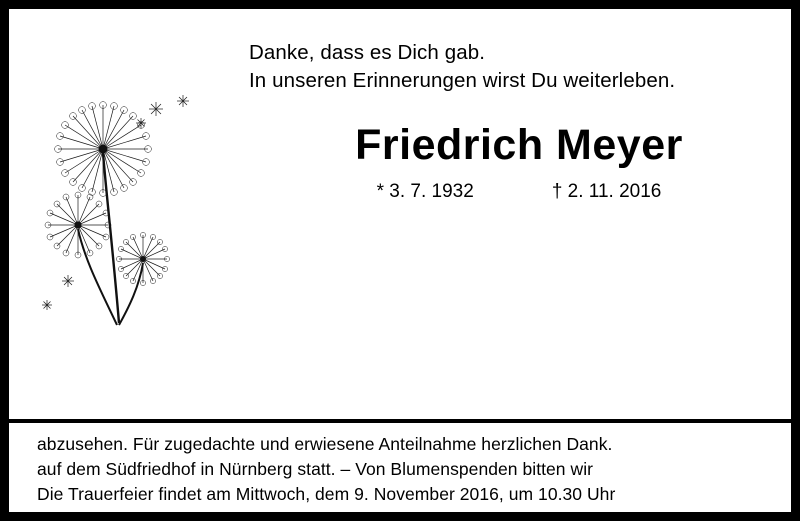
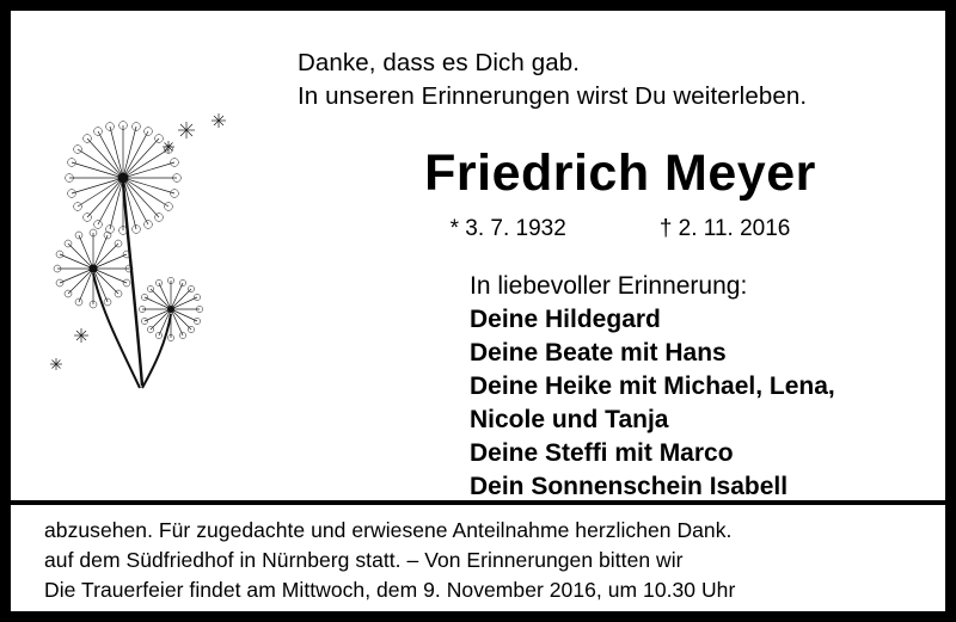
  Danke, dass es Dich gab.
  In unseren Erinnerungen wirst Du weiterleben.
  Friedrich Meyer
  * 3. 7. 1932
  † 2. 11. 2016
+ In liebevoller Erinnerung:
+ Deine Hildegard
+ Deine Beate mit Hans
+ Deine Heike mit Michael, Lena,
+ Nicole und Tanja
+ Deine Steffi mit Marco
+ Dein Sonnenschein Isabell
  abzusehen. Für zugedachte und erwiesene Anteilnahme herzlichen Dank.
- auf dem Südfriedhof in Nürnberg statt. – Von Blumenspenden bitten wir
+ auf dem Südfriedhof in Nürnberg statt. – Von Erinnerungen bitten wir
  Die Trauerfeier findet am Mittwoch, dem 9. November 2016, um 10.30 Uhr
